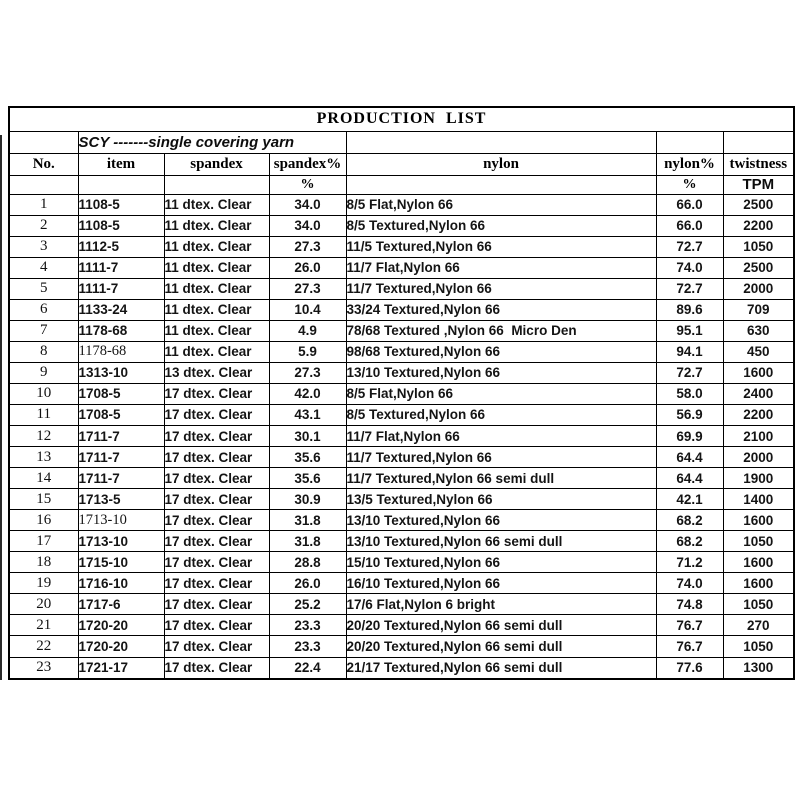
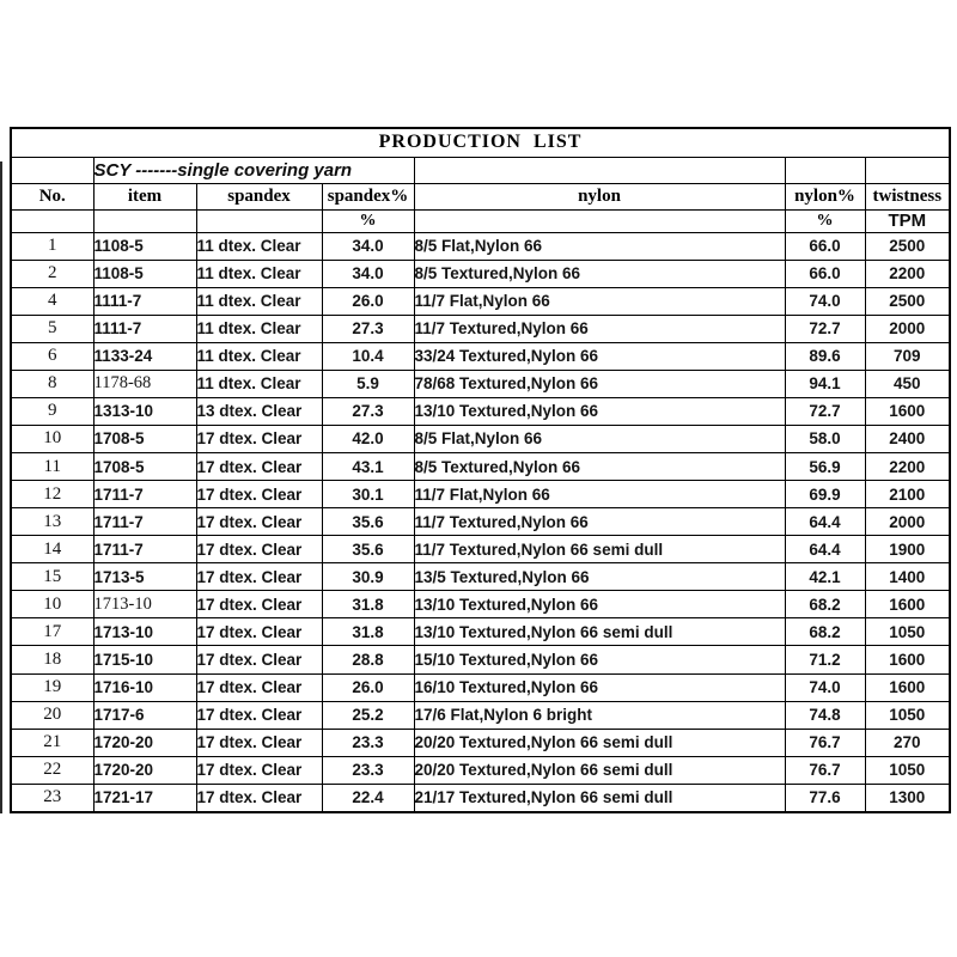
  PRODUCTION LIST
  	SCY -------single covering yarn
  No.	item	spandex	spandex%	nylon	nylon%	twistness
  			%		%	TPM
  1	1108-5	11 dtex. Clear	34.0	8/5 Flat,Nylon 66	66.0	2500
  2	1108-5	11 dtex. Clear	34.0	8/5 Textured,Nylon 66	66.0	2200
- 3	1112-5	11 dtex. Clear	27.3	11/5 Textured,Nylon 66	72.7	1050
  4	1111-7	11 dtex. Clear	26.0	11/7 Flat,Nylon 66	74.0	2500
  5	1111-7	11 dtex. Clear	27.3	11/7 Textured,Nylon 66	72.7	2000
  6	1133-24	11 dtex. Clear	10.4	33/24 Textured,Nylon 66	89.6	709
- 7	1178-68	11 dtex. Clear	4.9	78/68 Textured ,Nylon 66 Micro Den	95.1	630
- 8	1178-68	11 dtex. Clear	5.9	98/68 Textured,Nylon 66	94.1	450
+ 8	1178-68	11 dtex. Clear	5.9	78/68 Textured,Nylon 66	94.1	450
  9	1313-10	13 dtex. Clear	27.3	13/10 Textured,Nylon 66	72.7	1600
  10	1708-5	17 dtex. Clear	42.0	8/5 Flat,Nylon 66	58.0	2400
  11	1708-5	17 dtex. Clear	43.1	8/5 Textured,Nylon 66	56.9	2200
  12	1711-7	17 dtex. Clear	30.1	11/7 Flat,Nylon 66	69.9	2100
  13	1711-7	17 dtex. Clear	35.6	11/7 Textured,Nylon 66	64.4	2000
  14	1711-7	17 dtex. Clear	35.6	11/7 Textured,Nylon 66 semi dull	64.4	1900
  15	1713-5	17 dtex. Clear	30.9	13/5 Textured,Nylon 66	42.1	1400
- 16	1713-10	17 dtex. Clear	31.8	13/10 Textured,Nylon 66	68.2	1600
+ 10	1713-10	17 dtex. Clear	31.8	13/10 Textured,Nylon 66	68.2	1600
  17	1713-10	17 dtex. Clear	31.8	13/10 Textured,Nylon 66 semi dull	68.2	1050
  18	1715-10	17 dtex. Clear	28.8	15/10 Textured,Nylon 66	71.2	1600
  19	1716-10	17 dtex. Clear	26.0	16/10 Textured,Nylon 66	74.0	1600
  20	1717-6	17 dtex. Clear	25.2	17/6 Flat,Nylon 6 bright	74.8	1050
  21	1720-20	17 dtex. Clear	23.3	20/20 Textured,Nylon 66 semi dull	76.7	270
  22	1720-20	17 dtex. Clear	23.3	20/20 Textured,Nylon 66 semi dull	76.7	1050
  23	1721-17	17 dtex. Clear	22.4	21/17 Textured,Nylon 66 semi dull	77.6	1300
